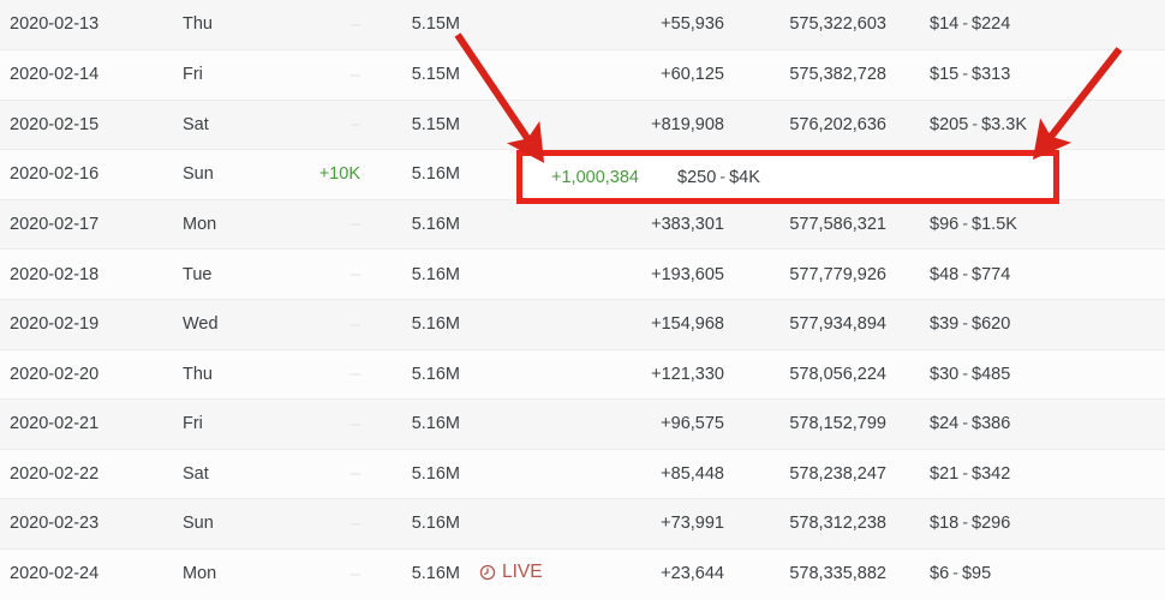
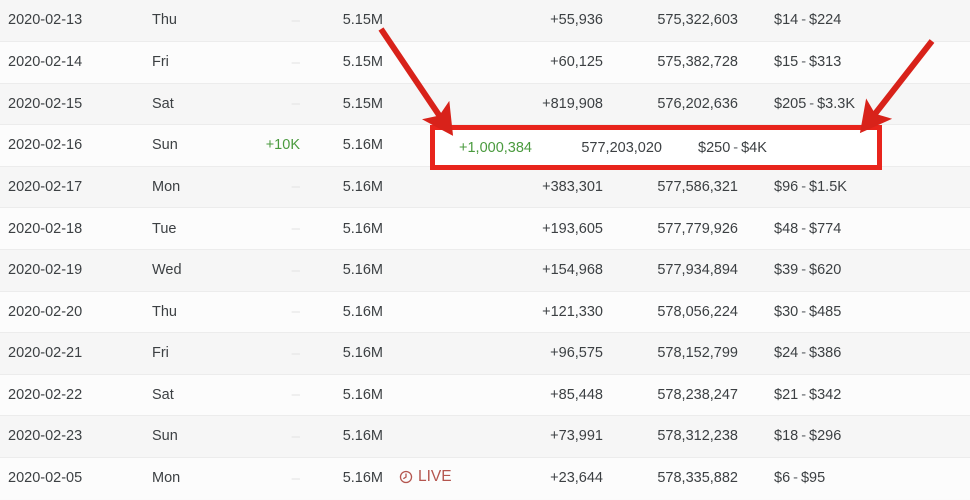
  2020-02-13	Thu		5.15M		+55,936	575,322,603	$14 - $224
  2020-02-14	Fri		5.15M		+60,125	575,382,728	$15 - $313
  2020-02-15	Sat		5.15M		+819,908	576,202,636	$205 - $3.3K
  2020-02-17	Mon		5.16M		+383,301	577,586,321	$96 - $1.5K
  2020-02-18	Tue		5.16M		+193,605	577,779,926	$48 - $774
  2020-02-19	Wed		5.16M		+154,968	577,934,894	$39 - $620
  2020-02-20	Thu		5.16M		+121,330	578,056,224	$30 - $485
  2020-02-21	Fri		5.16M		+96,575	578,152,799	$24 - $386
  2020-02-22	Sat		5.16M		+85,448	578,238,247	$21 - $342
  2020-02-23	Sun		5.16M		+73,991	578,312,238	$18 - $296
- 2020-02-24	Mon		5.16M	LIVE	+23,644	578,335,882	$6 - $95
+ 2020-02-05	Mon		5.16M	LIVE	+23,644	578,335,882	$6 - $95
  +1,000,384
+ 577,203,020
  $250 - $4K
